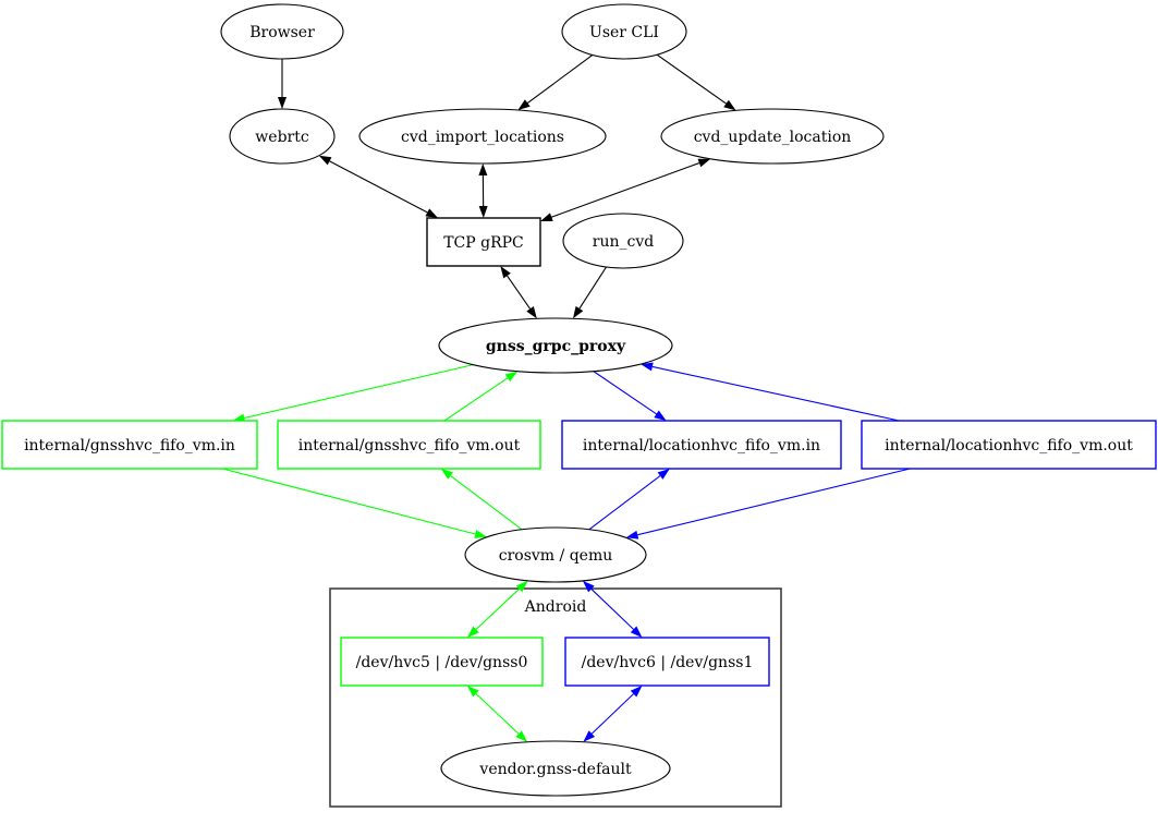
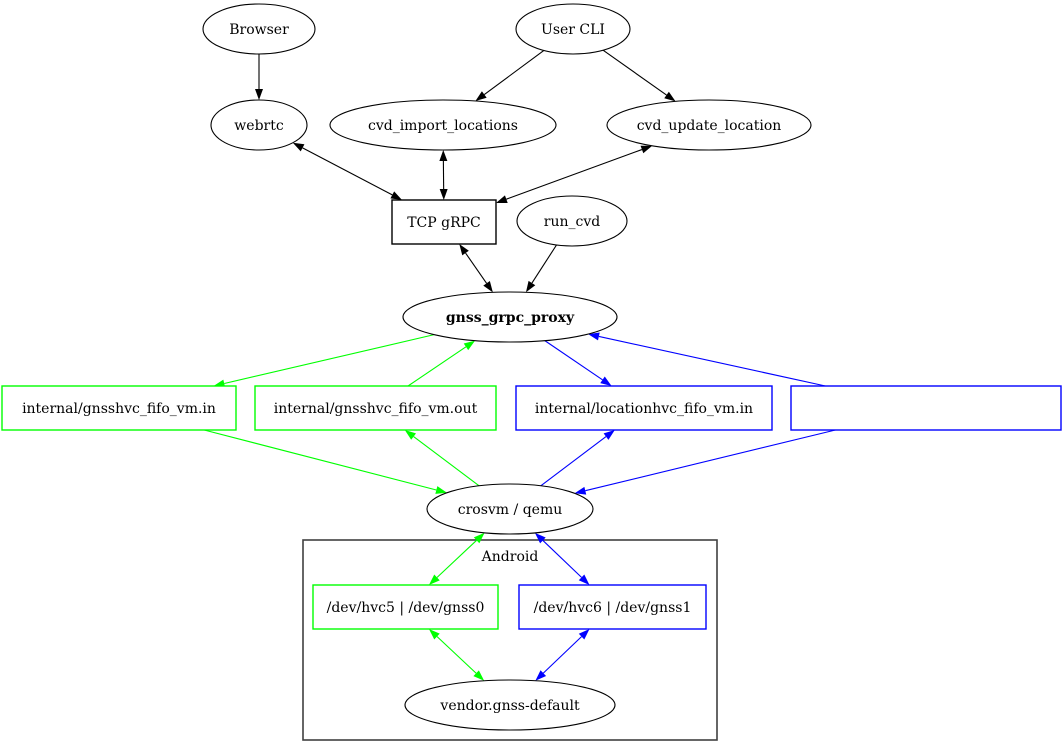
  Android
  Browser
  User CLI
  webrtc
  cvd_import_locations
  cvd_update_location
  TCP gRPC
  run_cvd
  gnss_grpc_proxy
  internal/gnsshvc_fifo_vm.in
  internal/gnsshvc_fifo_vm.out
  internal/locationhvc_fifo_vm.in
- internal/locationhvc_fifo_vm.out
  crosvm / qemu
  /dev/hvc5 | /dev/gnss0
  /dev/hvc6 | /dev/gnss1
  vendor.gnss-default
